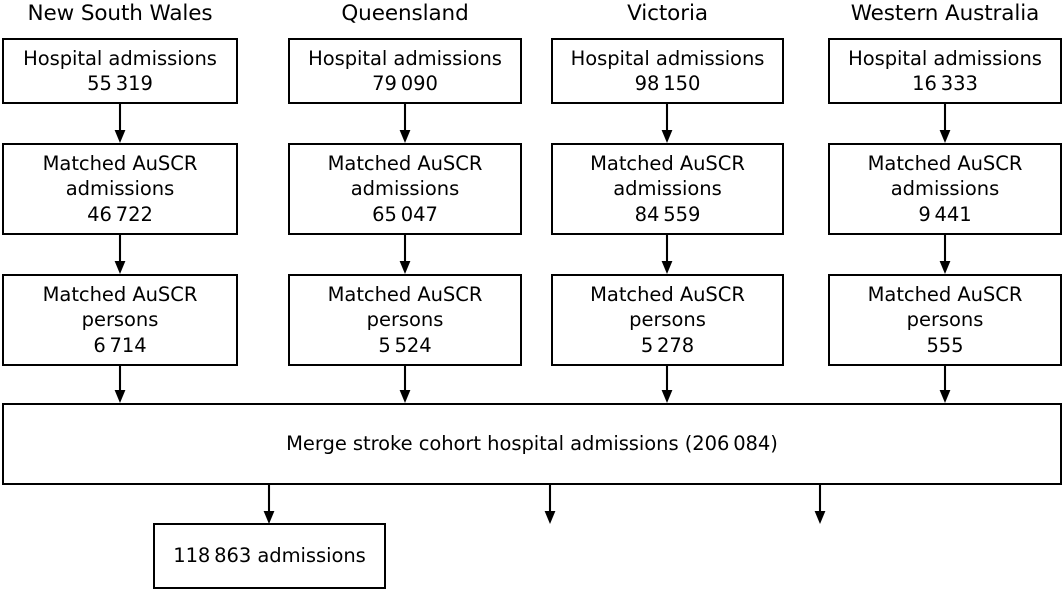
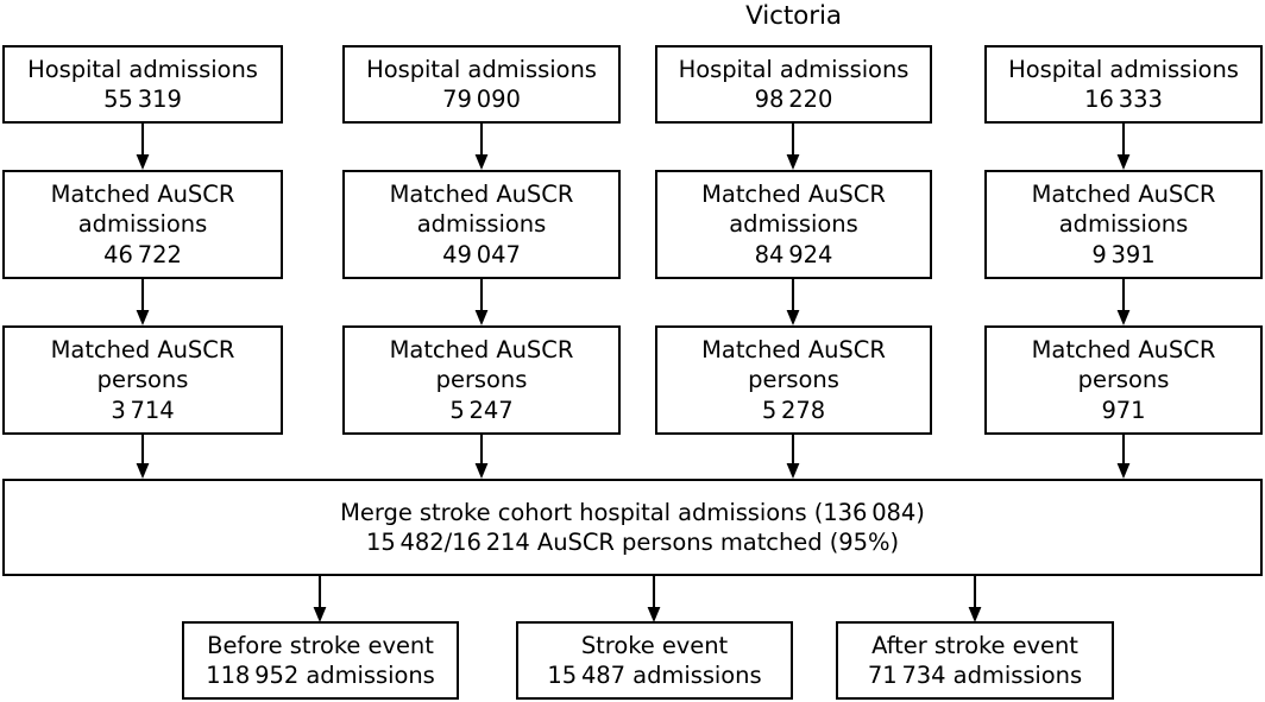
- New South Wales
- Queensland
  Victoria
- Western Australia
  Hospital admissions
  55 319
  Hospital admissions
  79 090
  Hospital admissions
- 98 150
+ 98 220
  Hospital admissions
  16 333
  Matched AuSCR
  admissions
  46 722
  Matched AuSCR
  admissions
- 65 047
+ 49 047
  Matched AuSCR
  admissions
- 84 559
+ 84 924
  Matched AuSCR
  admissions
- 9 441
+ 9 391
  Matched AuSCR
  persons
- 6 714
+ 3 714
  Matched AuSCR
  persons
- 5 524
+ 5 247
  Matched AuSCR
  persons
  5 278
  Matched AuSCR
  persons
- 555
+ 971
- Merge stroke cohort hospital admissions (206 084)
+ Merge stroke cohort hospital admissions (136 084)
+ 15 482/16 214 AuSCR persons matched (95%)
+ Before stroke event
- 118 863 admissions
+ 118 952 admissions
+ Stroke event
+ 15 487 admissions
+ After stroke event
+ 71 734 admissions
